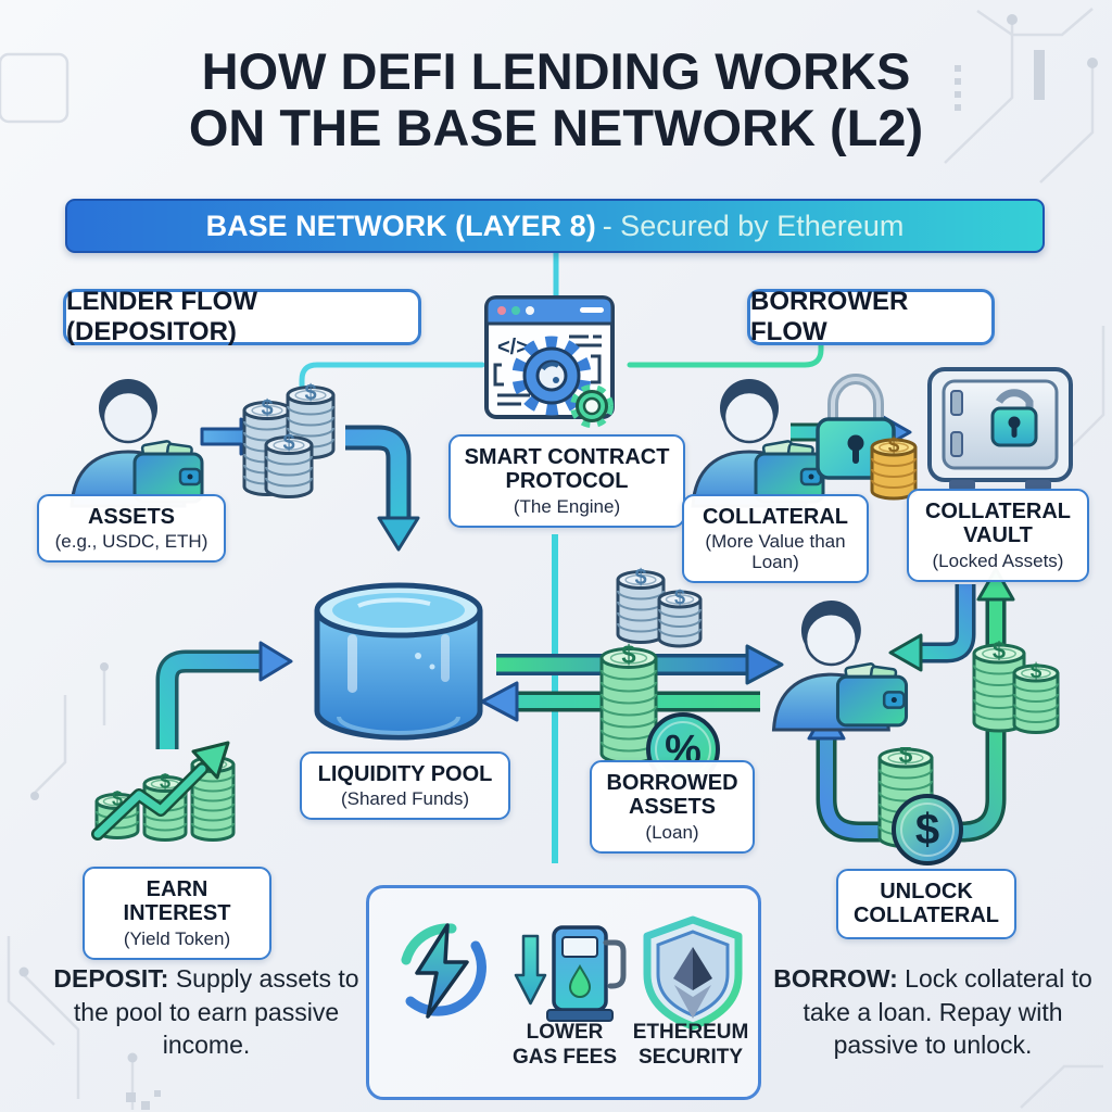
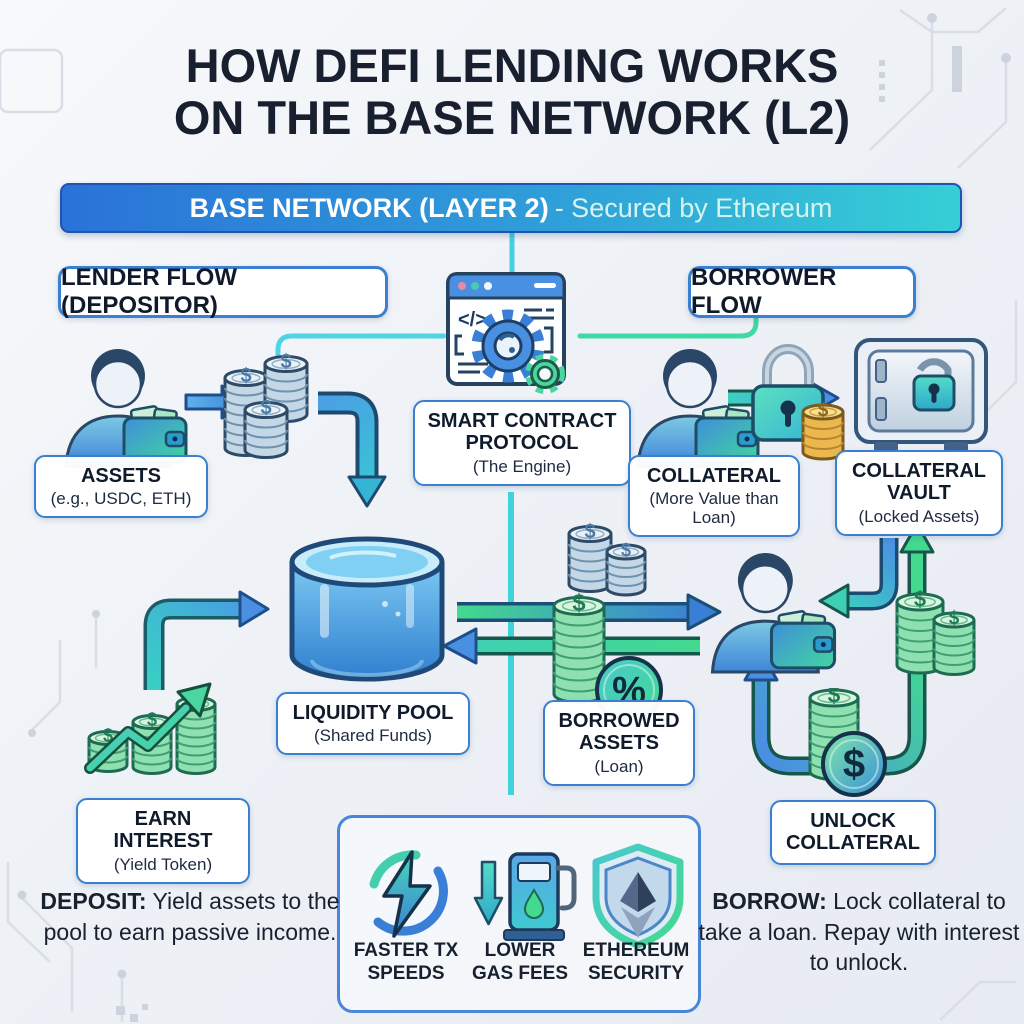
  $
  $
  $
  </>
  $
  $
  $
  $
  %
  $
  $
  $
  $
  $
  $
  HOW DEFI LENDING WORKS
  ON THE BASE NETWORK (L2)
- BASE NETWORK (LAYER 8)
+ BASE NETWORK (LAYER 2)
  - Secured by Ethereum
  LENDER FLOW (DEPOSITOR)
  BORROWER FLOW
  ASSETS
  (e.g., USDC, ETH)
  SMART CONTRACT PROTOCOL
  (The Engine)
  COLLATERAL
  (More Value than Loan)
  COLLATERAL VAULT
  (Locked Assets)
  LIQUIDITY POOL
  (Shared Funds)
  BORROWED ASSETS
  (Loan)
  EARN INTEREST
  (Yield Token)
  UNLOCK COLLATERAL
+ FASTER TX SPEEDS
  LOWER GAS FEES
  ETHEREUM SECURITY
- DEPOSIT: Supply assets to the pool to earn passive income.
+ DEPOSIT: Yield assets to the pool to earn passive income.
- BORROW: Lock collateral to take a loan. Repay with passive to unlock.
+ BORROW: Lock collateral to take a loan. Repay with interest to unlock.
